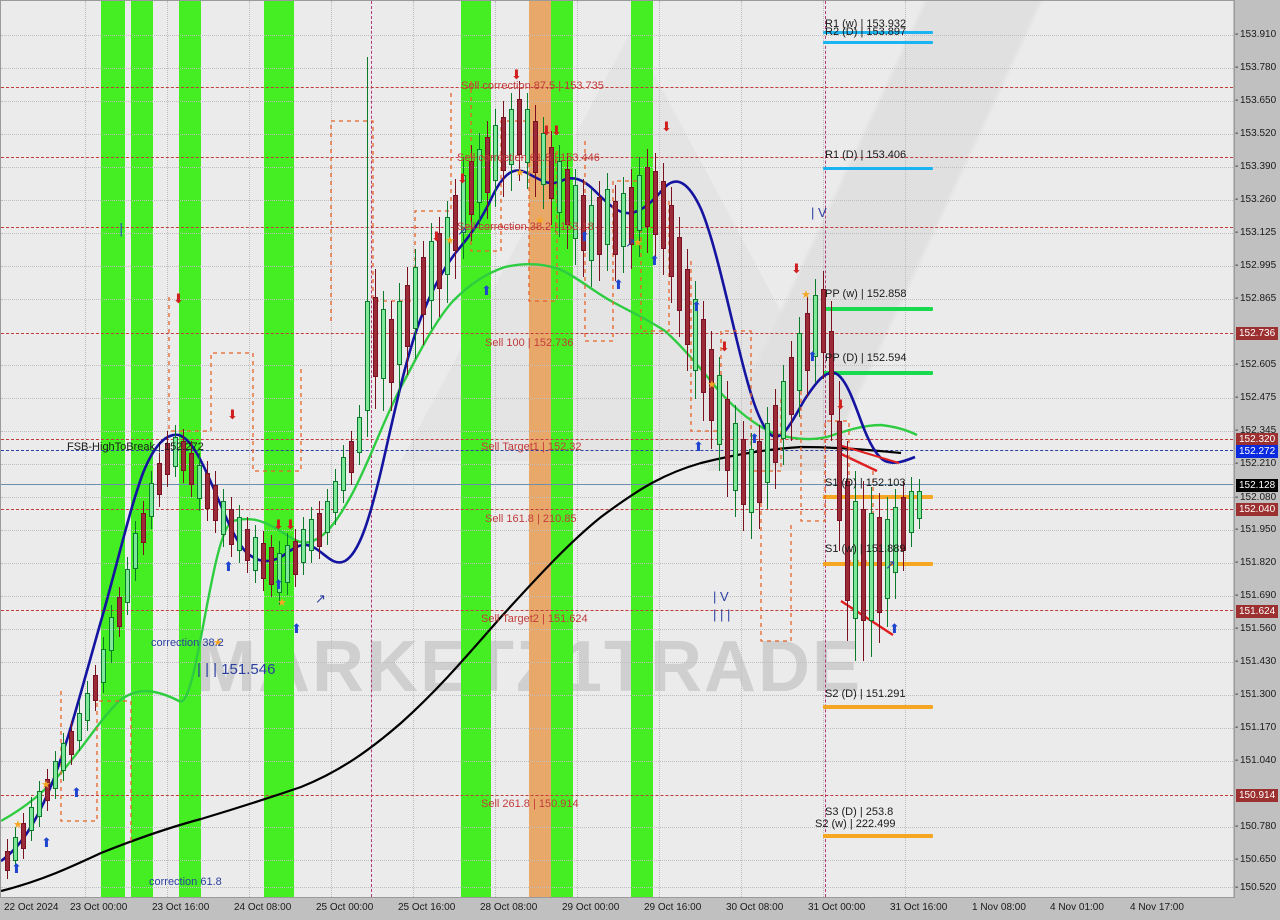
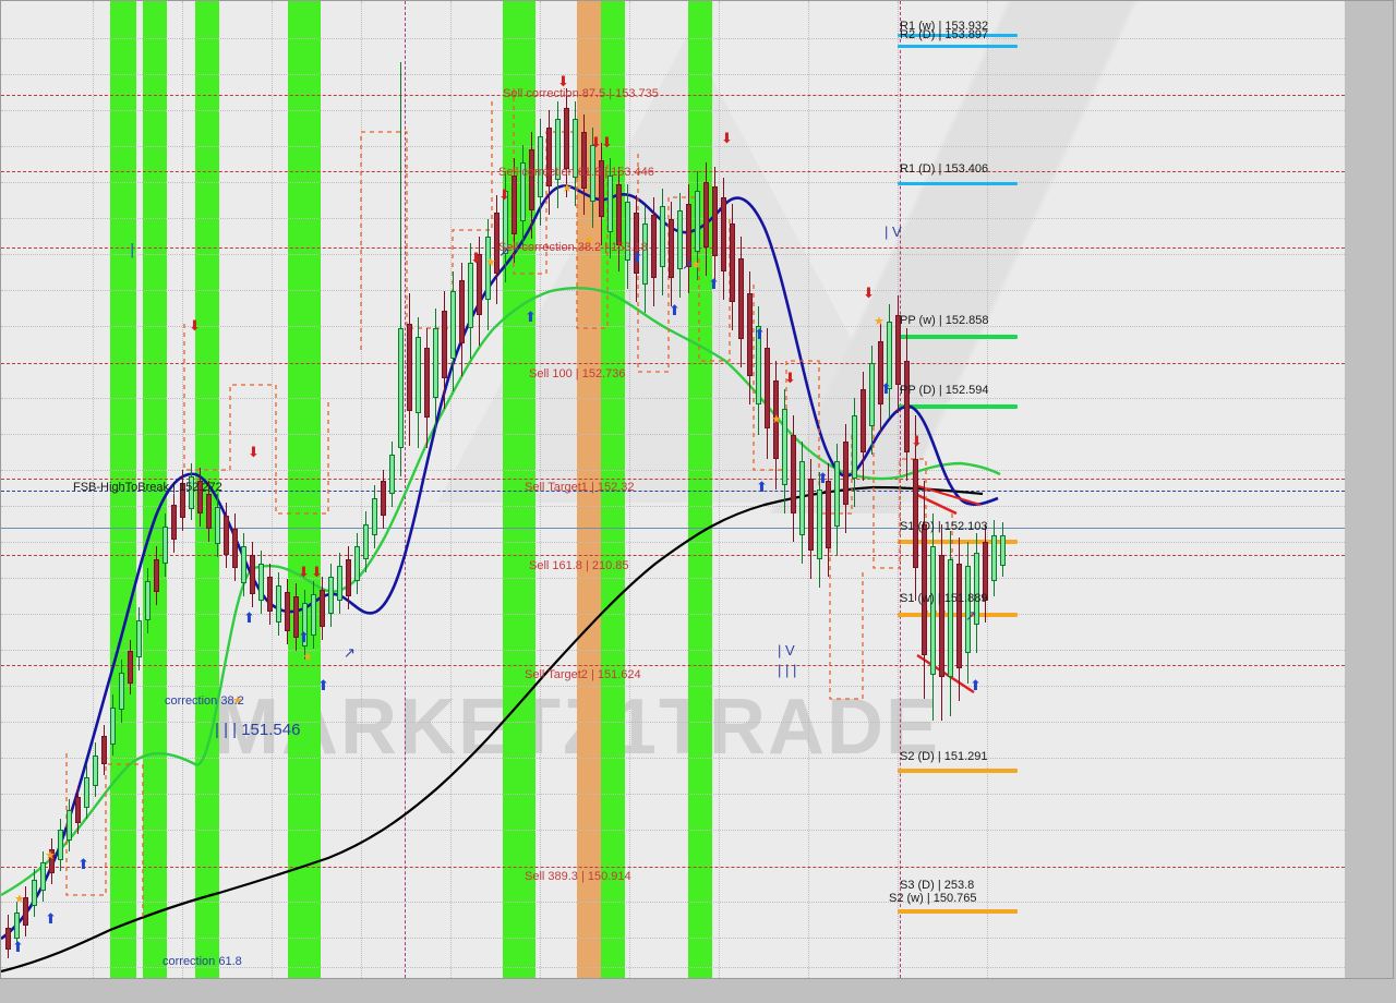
  MRKET1TRADE
  ⬆
  ⬆
  ⬆
  |
  ⬇
  ⬇
  ⬆
  ⬇
  ⬇
  ⬆
  ⬆
  ⬇
  ⬇
  ⬇
  ⬇
  ⬇
  ⬆
  ⬆
  ⬆
  ⬆
  ⬇
  ⬆
  ⬇
  ⬆
  ⬆
  ⬆
  ⬇
  ⬇
  ⬆
  ★
  ★
  ★
  ★
  ★
  ★
  ★
  ★
  ★
  ★
  ↗
  ↗
  ↗
  ↗
  R1 (w) | 153.932
  R2 (D) | 153.897
  R1 (D) | 153.406
  PP (w) | 152.858
  PP (D) | 152.594
  S1 (D) | 152.103
  S1 (w) | 151.889
  S2 (D) | 151.291
  S3 (D) | 253.8
- S2 (w) | 222.499
+ S2 (w) | 150.765
  Sell correction 87.5 | 153.735
  Sell correction 61.8 | 153.446
  Sell correction 38.2 | 153.18
  Sell 100 | 152.736
  Sell Target1 | 152.32
  Sell 161.8 | 210.85
  Sell Target2 | 151.624
- Sell 261.8 | 150.914
+ Sell 389.3 | 150.914
  FSB-HighToBreak | 152.272
  correction 38.2
  correction 61.8
  | | | 151.546
  | V
  | V
  | | |
- - 153.910
- - 153.780
- - 153.650
- - 153.520
- - 153.390
- - 153.260
- - 153.125
- - 152.995
- - 152.865
- 152.736
- - 152.605
- - 152.475
- - 152.345
- 152.320
- 152.272
- - 152.210
- 152.128
- - 152.080
- 152.040
- - 151.950
- - 151.820
- - 151.690
- 151.624
- - 151.560
- - 151.430
- - 151.300
- - 151.170
- - 151.040
- 150.914
- - 150.780
- - 150.650
- - 150.520
- 22 Oct 2024
- 23 Oct 00:00
- 23 Oct 16:00
- 24 Oct 08:00
- 25 Oct 00:00
- 25 Oct 16:00
- 28 Oct 08:00
- 29 Oct 00:00
- 29 Oct 16:00
- 30 Oct 08:00
- 31 Oct 00:00
- 31 Oct 16:00
- 1 Nov 08:00
- 4 Nov 01:00
- 4 Nov 17:00
